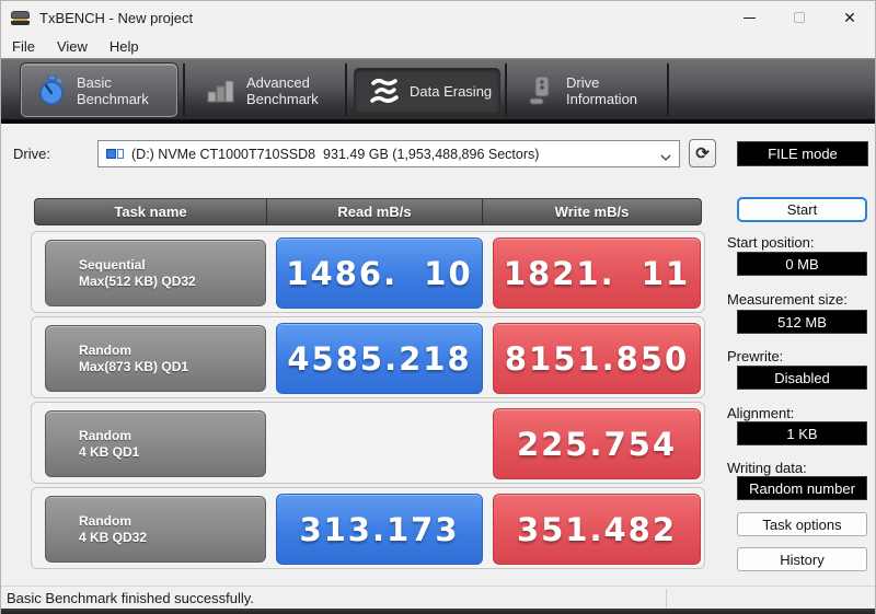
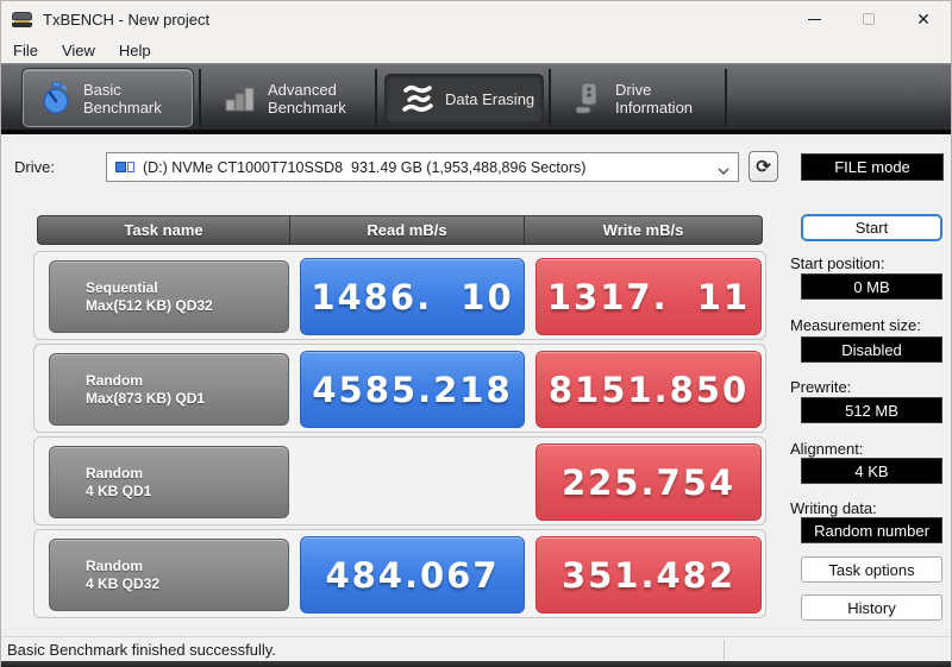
  TxBENCH - New project
  ✕
  File
  View
  Help
  Basic
  Benchmark
  Advanced
  Benchmark
  Data Erasing
  Drive
  Information
  Drive:
  (D:) NVMe CT1000T710SSD8 931.49 GB (1,953,488,896 Sectors)
  ⟳
  FILE mode
  Task name
  Read mB/s
  Write mB/s
  Sequential
  Max(512 KB) QD32
  1486. 10
- 1821. 11
+ 1317. 11
  Random
  Max(873 KB) QD1
  4585.218
  8151.850
  Random
  4 KB QD1
  225.754
  Random
  4 KB QD32
- 313.173
+ 484.067
  351.482
  Start
  Start position:
  0 MB
  Measurement size:
- 512 MB
+ Disabled
  Prewrite:
- Disabled
+ 512 MB
  Alignment:
- 1 KB
+ 4 KB
  Writing data:
  Random number
  Task options
  History
  Basic Benchmark finished successfully.
